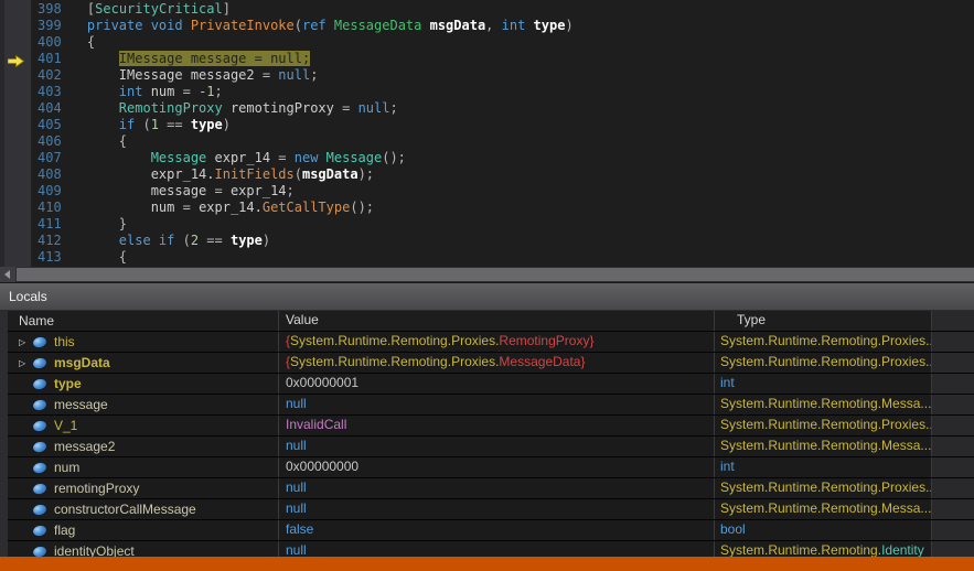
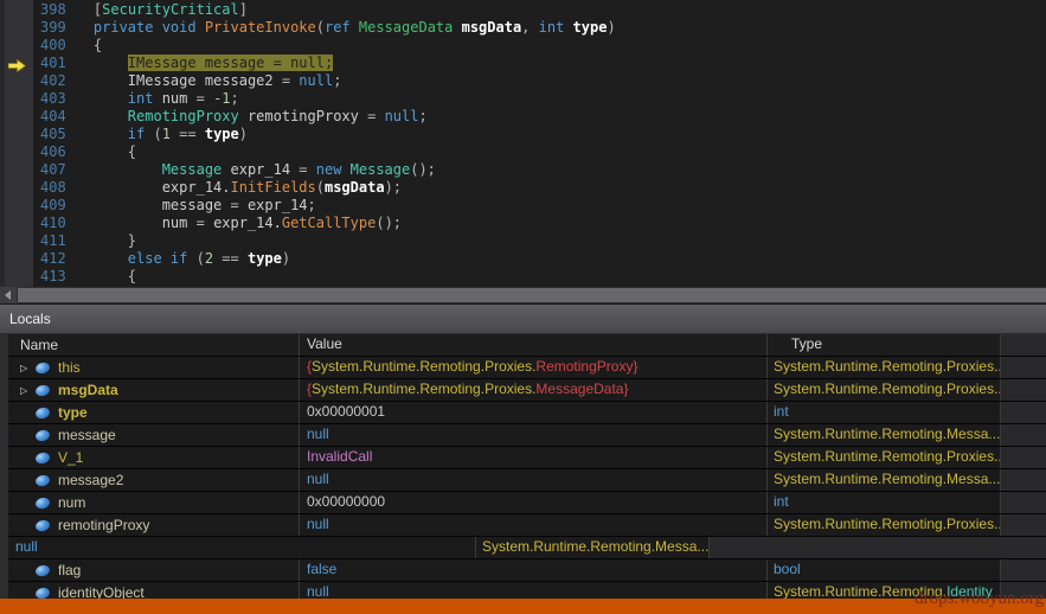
  398 [SecurityCritical]
  399 private void PrivateInvoke(ref MessageData msgData, int type)
  400 {
  401 IMessage message = null;
  402 IMessage message2 = null;
  403 int num = -1;
  404 RemotingProxy remotingProxy = null;
  405 if (1 == type)
  406 {
  407 Message expr_14 = new Message();
  408 expr_14.InitFields(msgData);
  409 message = expr_14;
  410 num = expr_14.GetCallType();
  411 }
  412 else if (2 == type)
  413 {
  Locals
  Name
  Value
  Type
  ▷
  this
  {System.Runtime.Remoting.Proxies.RemotingProxy}
  System.Runtime.Remoting.Proxies.
  ▷
  msgData
  {System.Runtime.Remoting.Proxies.MessageData}
  System.Runtime.Remoting.Proxies.
  type
  0x00000001
  int
  message
  null
  System.Runtime.Remoting.Messa...
  V_1
  InvalidCall
  System.Runtime.Remoting.Proxies.
  message2
  null
  System.Runtime.Remoting.Messa...
  num
  0x00000000
  int
  remotingProxy
  null
  System.Runtime.Remoting.Proxies.
- constructorCallMessage
  null
  System.Runtime.Remoting.Messa...
  flag
  false
  bool
  identityObject
  null
  System.Runtime.Remoting.Identity
+ drops.wooyun.org
